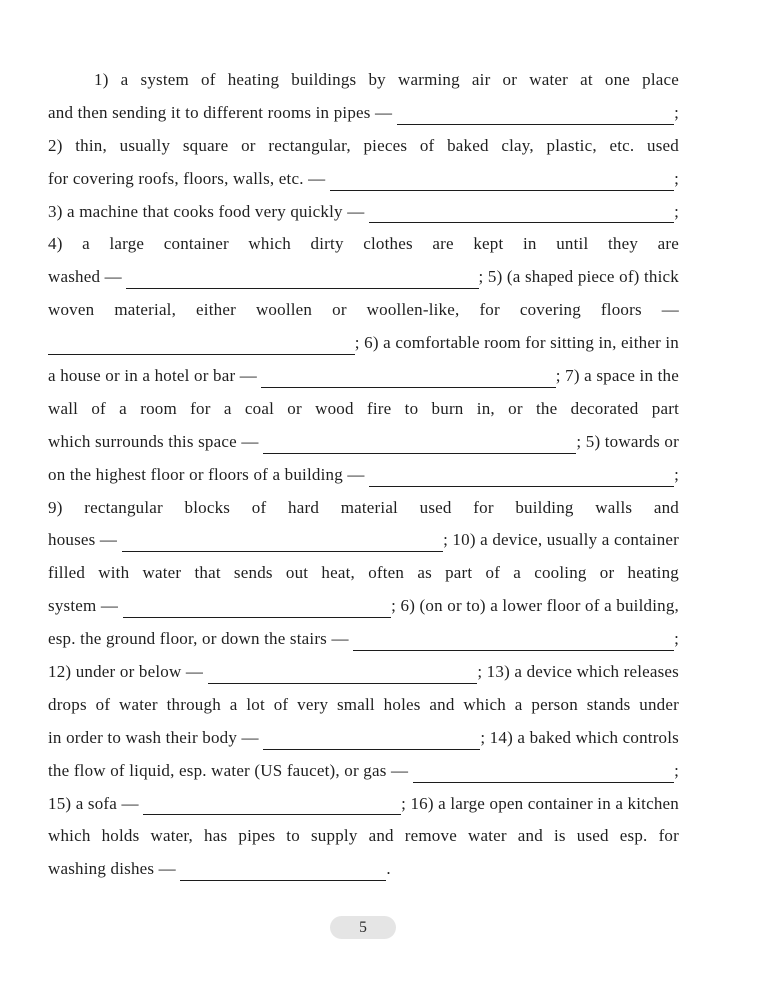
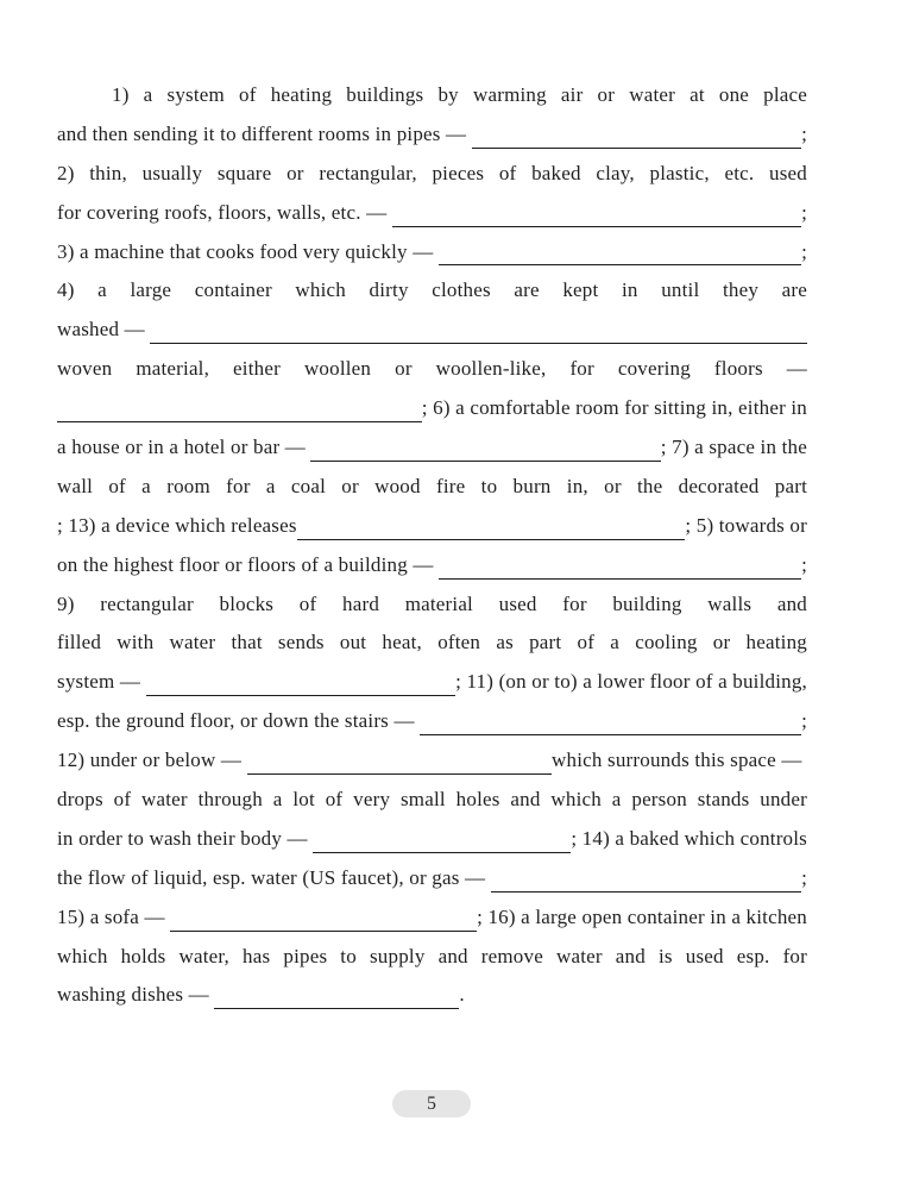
  1) a system of heating buildings by warming air or water at one place
  and then sending it to different rooms in pipes —
  ;
  2) thin, usually square or rectangular, pieces of baked clay, plastic, etc. used
  for covering roofs, floors, walls, etc. —
  ;
  3) a machine that cooks food very quickly —
  ;
  4) a large container which dirty clothes are kept in until they are
  washed —
- ; 5) (a shaped piece of) thick
  woven material, either woollen or woollen-like, for covering floors —
  ; 6) a comfortable room for sitting in, either in
  a house or in a hotel or bar —
  ; 7) a space in the
  wall of a room for a coal or wood fire to burn in, or the decorated part
- which surrounds this space —
+ ; 13) a device which releases
  ; 5) towards or
  on the highest floor or floors of a building —
  ;
  9) rectangular blocks of hard material used for building walls and
- houses —
- ; 10) a device, usually a container
  filled with water that sends out heat, often as part of a cooling or heating
  system —
- ; 6) (on or to) a lower floor of a building,
+ ; 11) (on or to) a lower floor of a building,
  esp. the ground floor, or down the stairs —
  ;
  12) under or below —
- ; 13) a device which releases
+ which surrounds this space —
  drops of water through a lot of very small holes and which a person stands under
  in order to wash their body —
  ; 14) a baked which controls
  the flow of liquid, esp. water (US faucet), or gas —
  ;
  15) a sofa —
  ; 16) a large open container in a kitchen
  which holds water, has pipes to supply and remove water and is used esp. for
  washing dishes —
  .
  5
